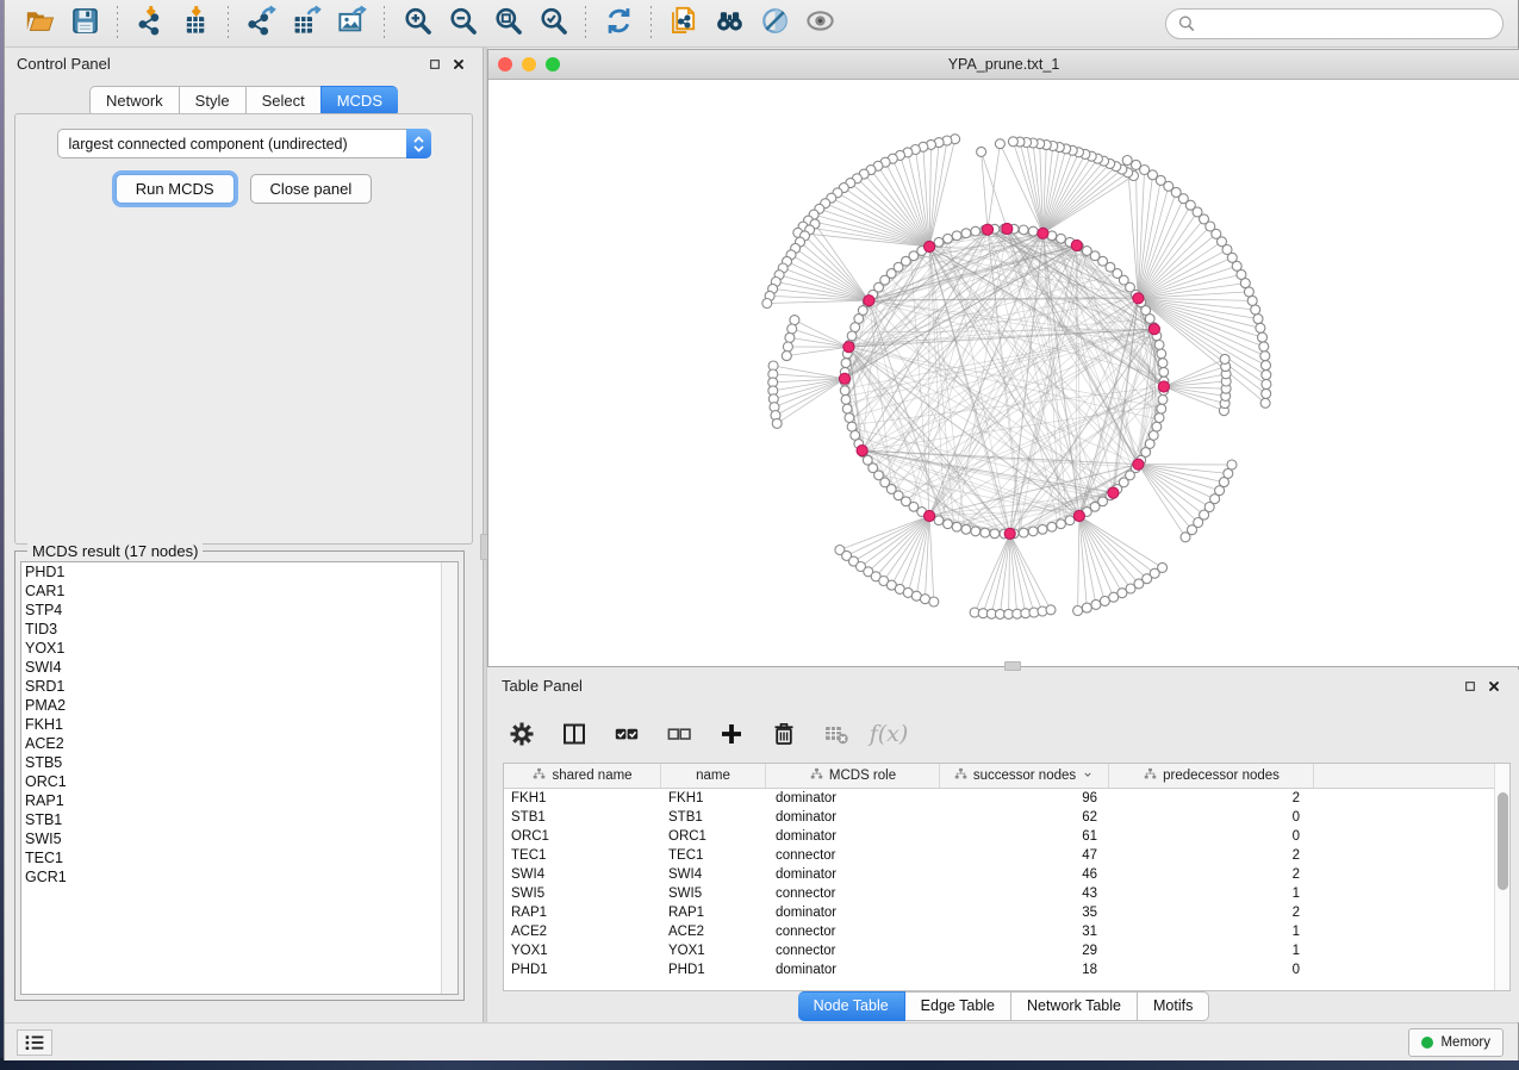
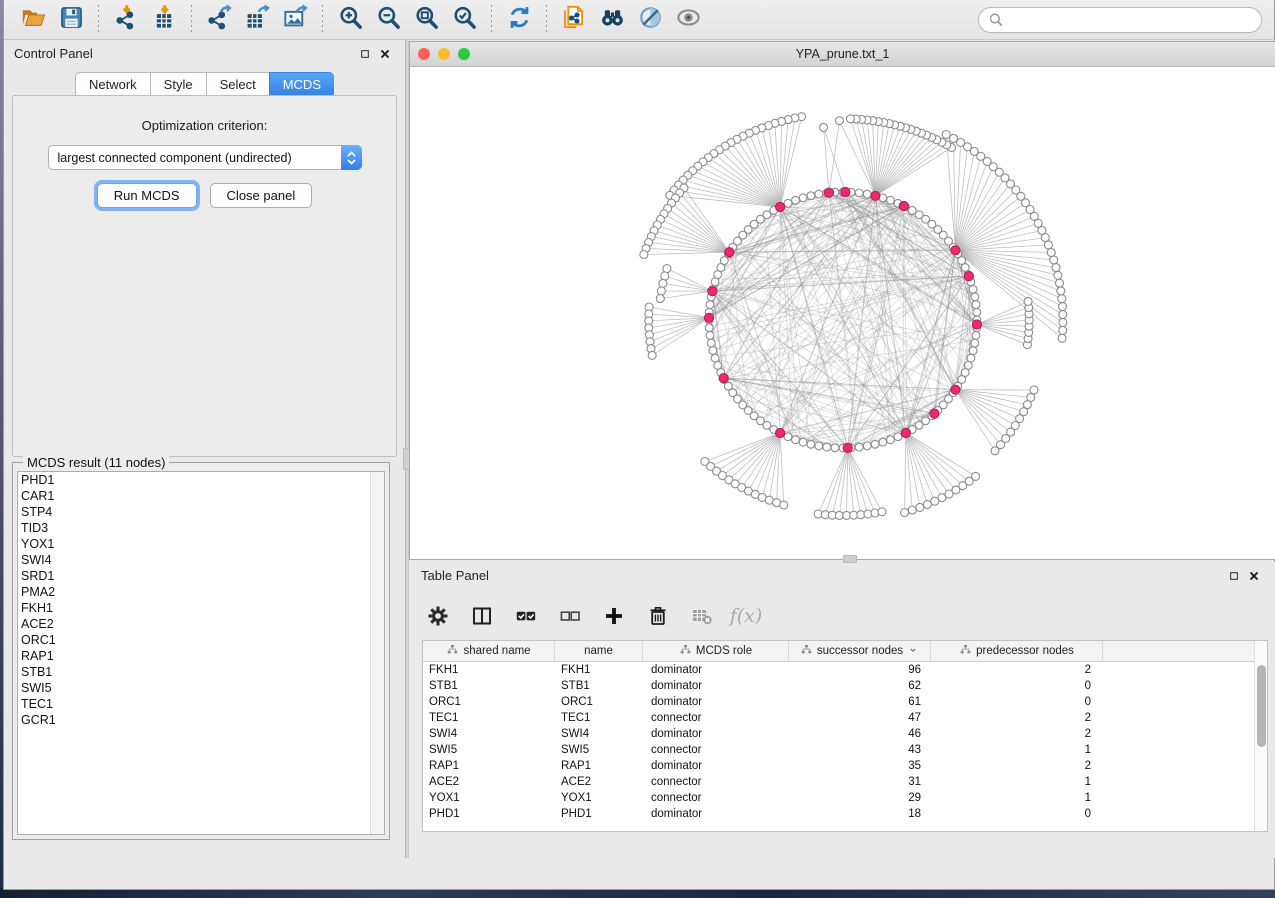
  Control Panel
  Network
  Style
  Select
  MCDS
+ Optimization criterion:
  largest connected component (undirected)
  Run MCDS
  Close panel
- MCDS result (17 nodes)
+ MCDS result (11 nodes)
  PHD1
  CAR1
  STP4
  TID3
  YOX1
  SWI4
  SRD1
  PMA2
  FKH1
  ACE2
- STB5
  ORC1
  RAP1
  STB1
  SWI5
  TEC1
  GCR1
  YPA_prune.txt_1
  Table Panel
  f(x)
  shared name
  name
  MCDS role
  successor nodes
  predecessor nodes
  FKH1
  FKH1
  dominator
  96
  2
  STB1
  STB1
  dominator
  62
  0
  ORC1
  ORC1
  dominator
  61
  0
  TEC1
  TEC1
  connector
  47
  2
  SWI4
  SWI4
  dominator
  46
  2
  SWI5
  SWI5
  connector
  43
  1
  RAP1
  RAP1
  dominator
  35
  2
  ACE2
  ACE2
  connector
  31
  1
  YOX1
  YOX1
  connector
  29
  1
  PHD1
  PHD1
  dominator
  18
  0
- Node Table
- Edge Table
- Network Table
- Motifs
- Memory
